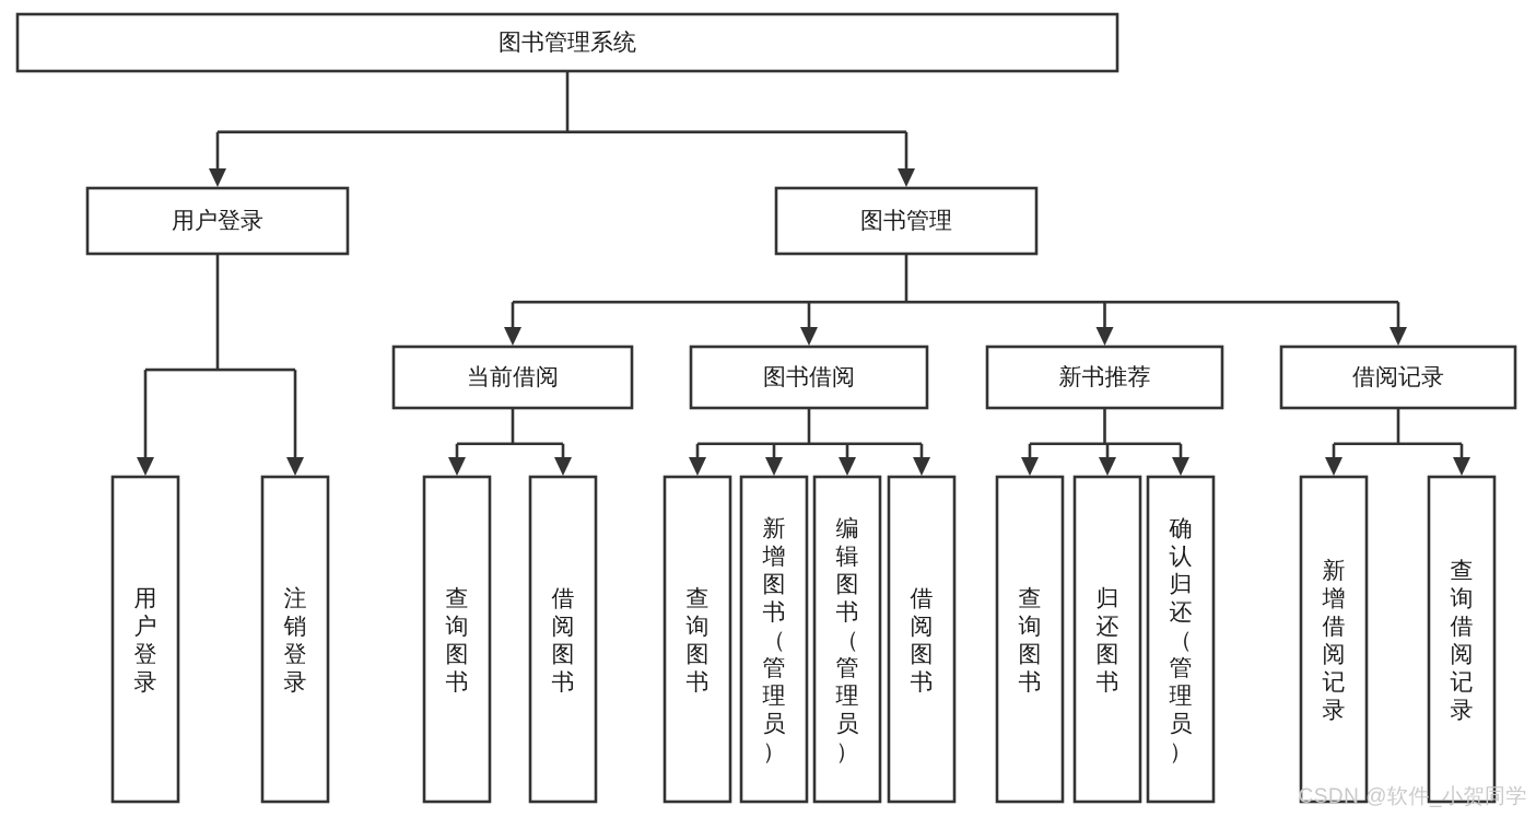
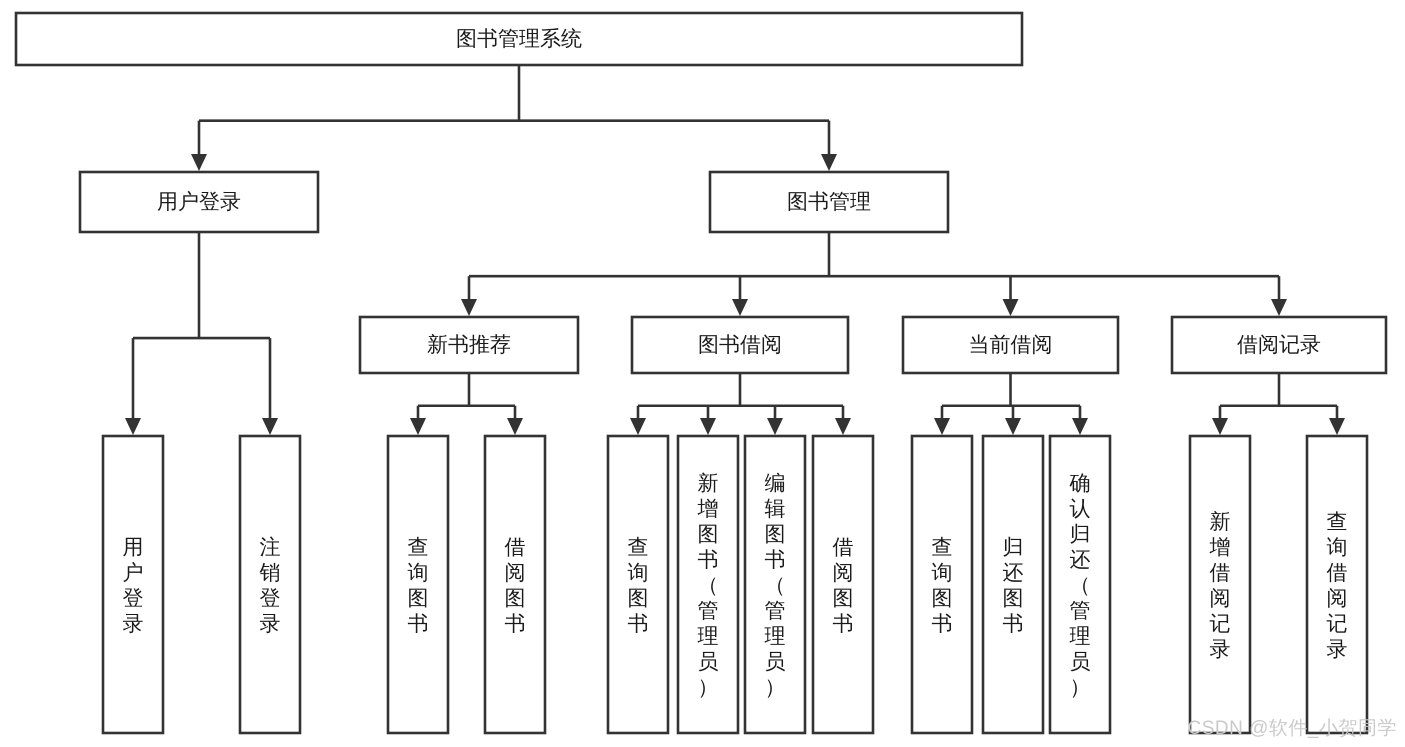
  图书管理系统
  用户登录
  图书管理
- 当前借阅
+ 新书推荐
  图书借阅
- 新书推荐
+ 当前借阅
  借阅记录
  用户登录
  注销登录
  查询图书
  借阅图书
  查询图书
  新增图书（管理员）
  编辑图书（管理员）
  借阅图书
  查询图书
  归还图书
  确认归还（管理员）
  新增借阅记录
  查询借阅记录
  CSDN @软件_小贺同学
